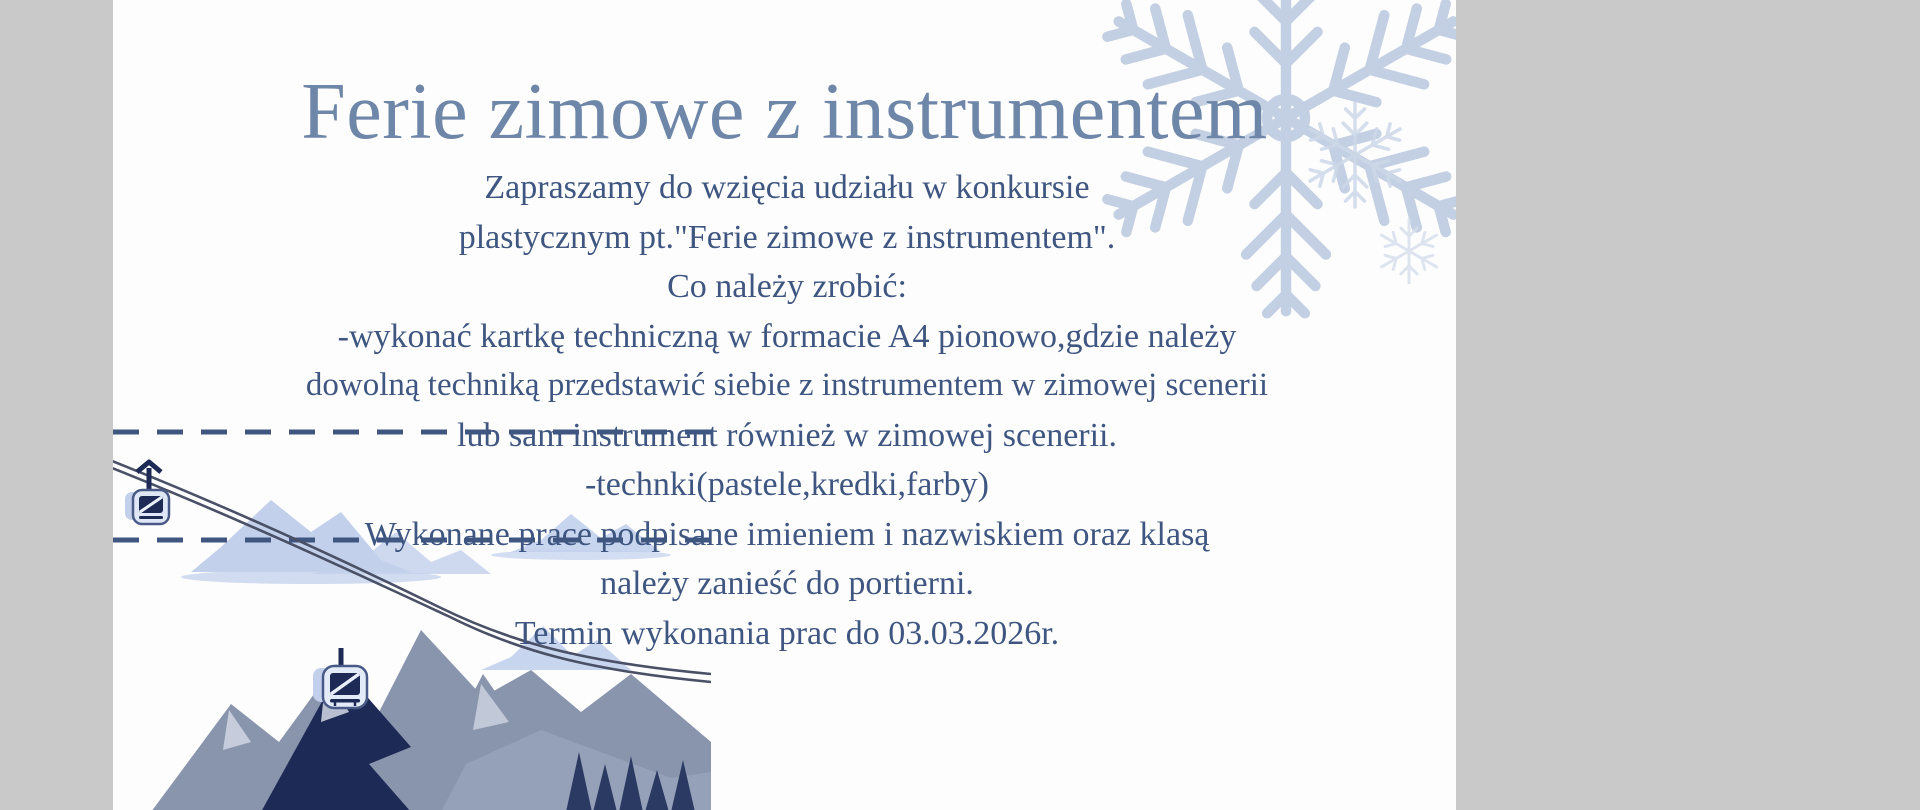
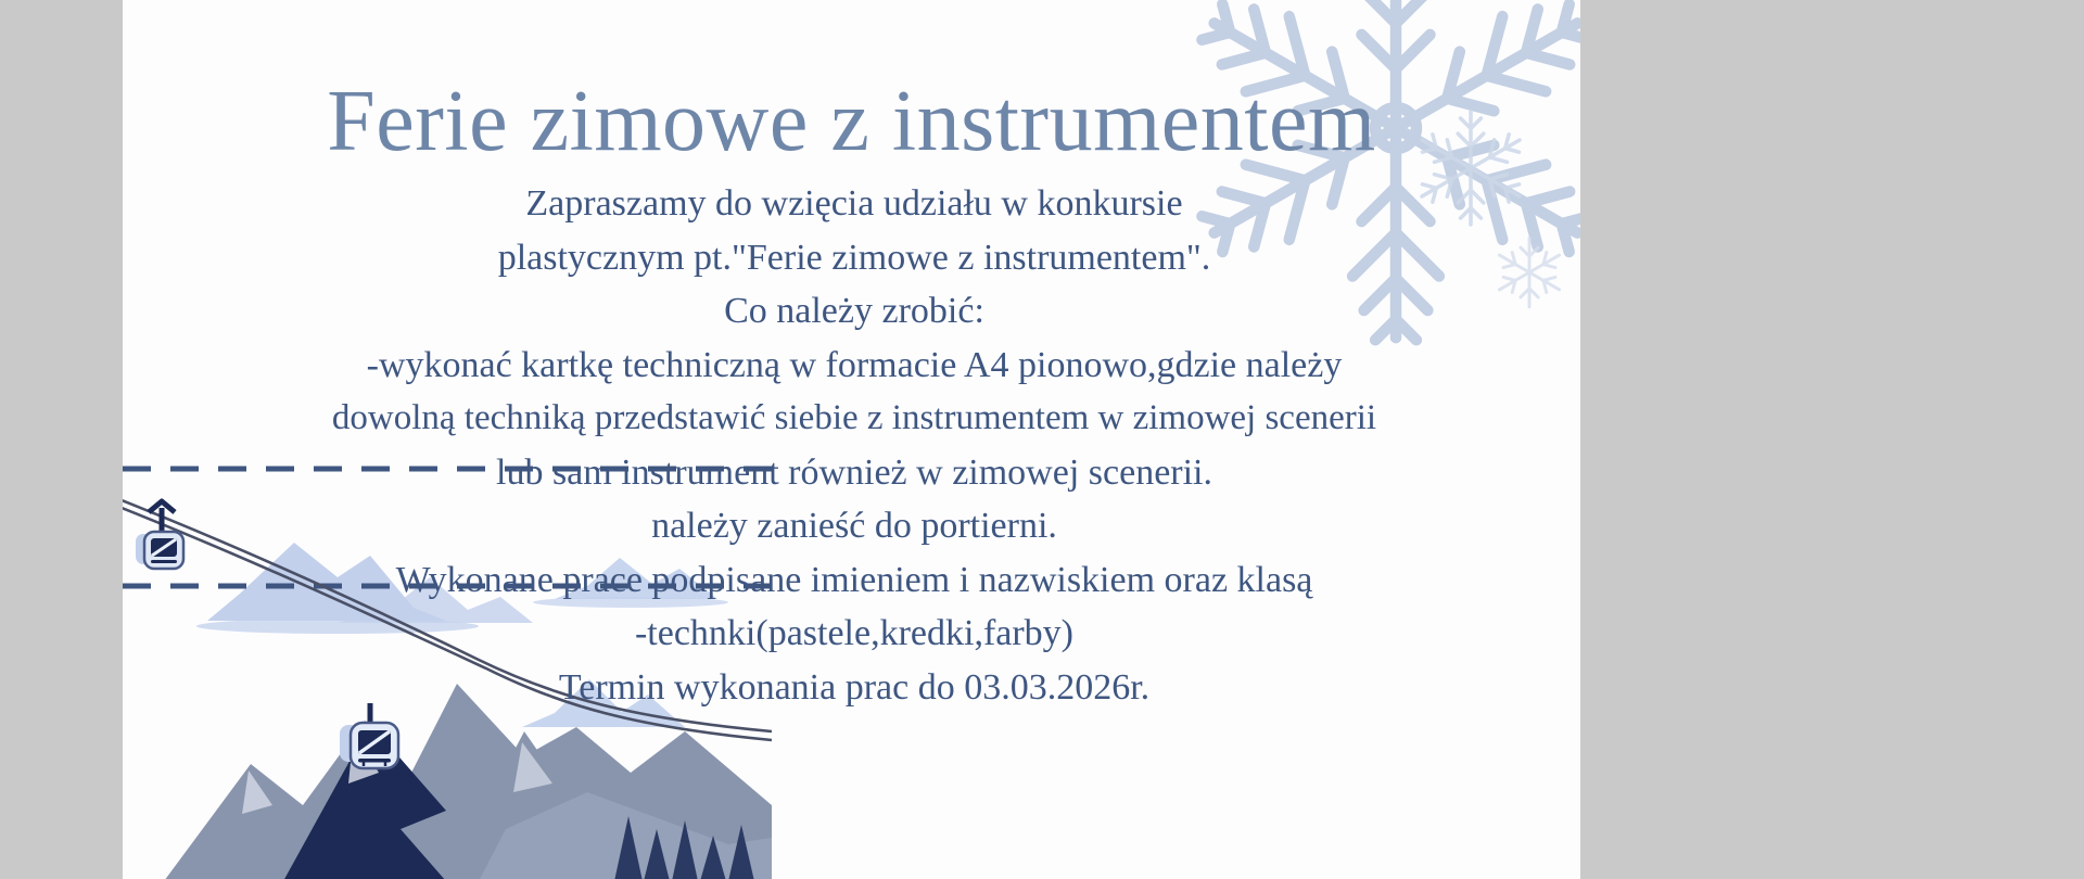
  Ferie zimowe z instrumentem
  Zapraszamy do wzięcia udziału w konkursie
  plastycznym pt."Ferie zimowe z instrumentem".
  Co należy zrobić:
  -wykonać kartkę techniczną w formacie A4 pionowo,gdzie należy
  dowolną techniką przedstawić siebie z instrumentem w zimowej scenerii
  lub sam instrument również w zimowej scenerii.
- -technki(pastele,kredki,farby)
+ należy zanieść do portierni.
  Wykonane prace podpisane imieniem i nazwiskiem oraz klasą
- należy zanieść do portierni.
+ -technki(pastele,kredki,farby)
  Termin wykonania prac do 03.03.2026r.
